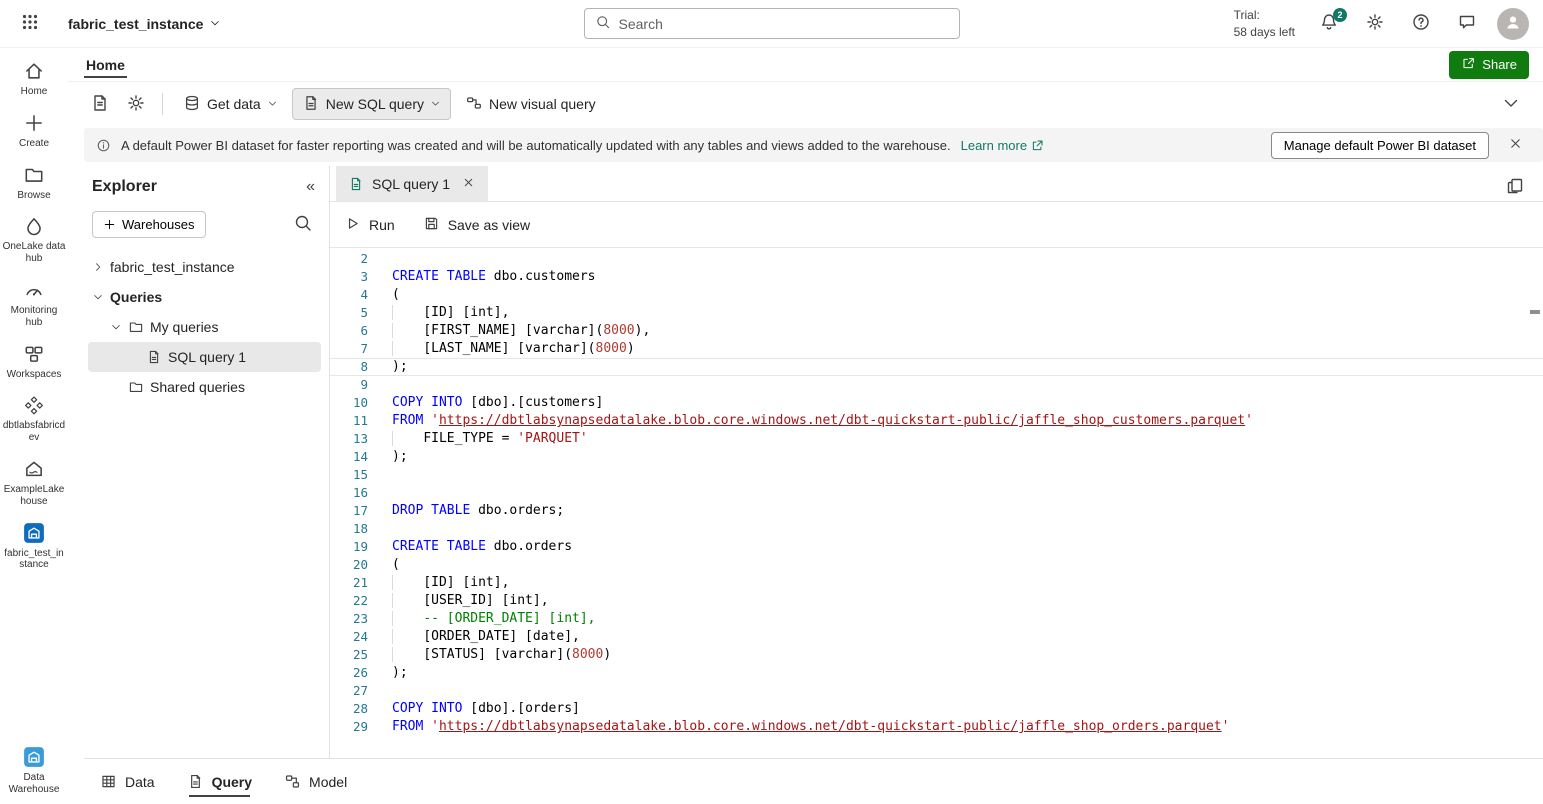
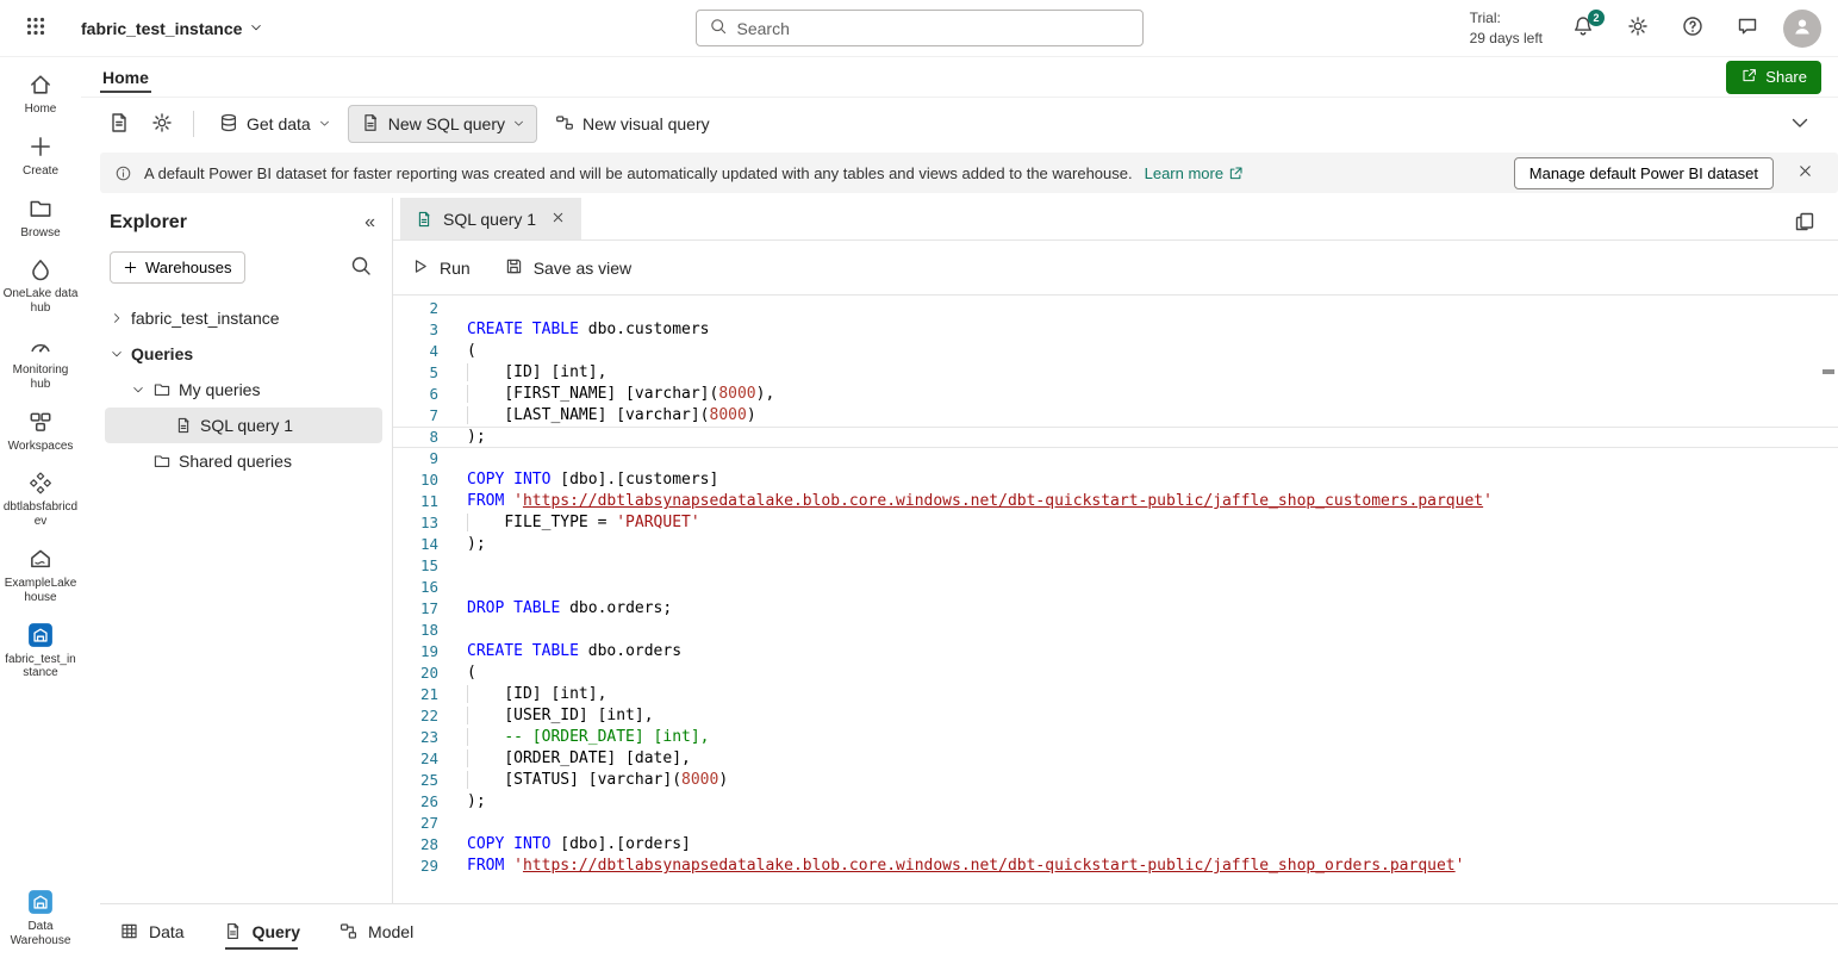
  fabric_test_instance
  Search
  Trial:
- 58 days left
+ 29 days left
  2
  Home
  Create
  Browse
  OneLake data hub
  Monitoring hub
  Workspaces
  dbtlabsfabricdev
  ExampleLakehouse
  fabric_test_instance
  Data Warehouse
  Home
  Share
  Get data
  New SQL query
  New visual query
  A default Power BI dataset for faster reporting was created and will be automatically updated with any tables and views added to the warehouse.
  Learn more
  Manage default Power BI dataset
  Explorer
  «
  Warehouses
  fabric_test_instance
  Queries
  My queries
  SQL query 1
  Shared queries
  SQL query 1
  Run
  Save as view
  2
  3
  CREATE TABLE dbo.customers
  4
  (
  5
  [ID] [int],
  6
  [FIRST_NAME] [varchar](8000),
  7
  [LAST_NAME] [varchar](8000)
  8
  );
  9
  10
  COPY INTO [dbo].[customers]
  11
  FROM 'https://dbtlabsynapsedatalake.blob.core.windows.net/dbt-quickstart-public/jaffle_shop_customers.parquet'
  13
  FILE_TYPE = 'PARQUET'
  14
  );
  15
  16
  17
  DROP TABLE dbo.orders;
  18
  19
  CREATE TABLE dbo.orders
  20
  (
  21
  [ID] [int],
  22
  [USER_ID] [int],
  23
  -- [ORDER_DATE] [int],
  24
  [ORDER_DATE] [date],
  25
  [STATUS] [varchar](8000)
  26
  );
  27
  28
  COPY INTO [dbo].[orders]
  29
  FROM 'https://dbtlabsynapsedatalake.blob.core.windows.net/dbt-quickstart-public/jaffle_shop_orders.parquet'
  Data
  Query
  Model
